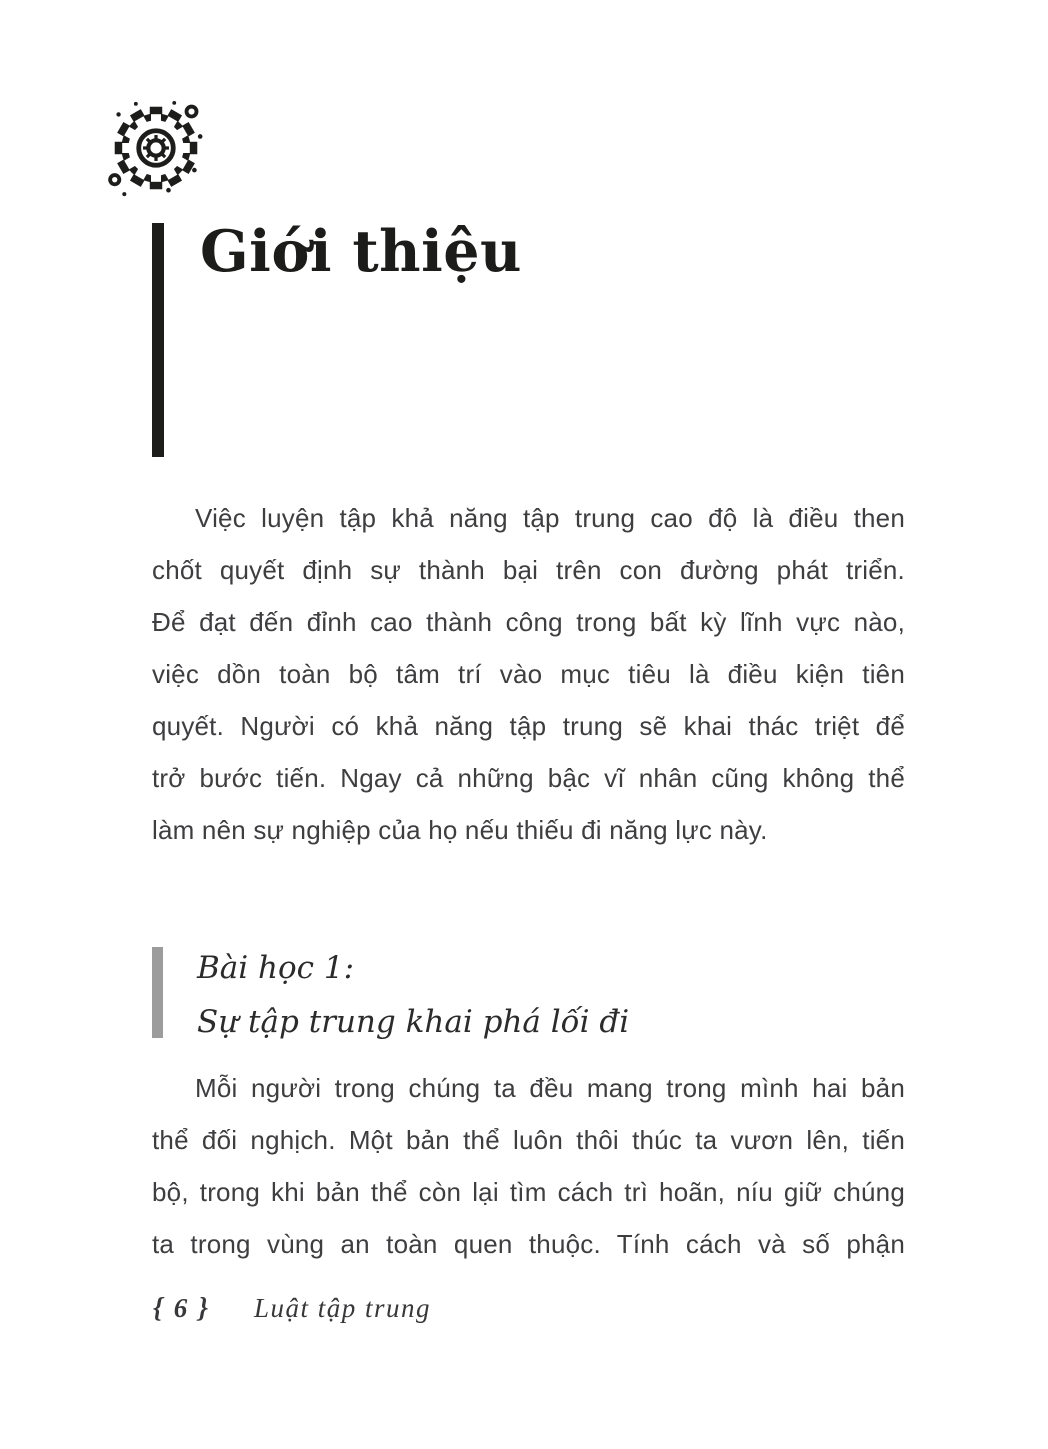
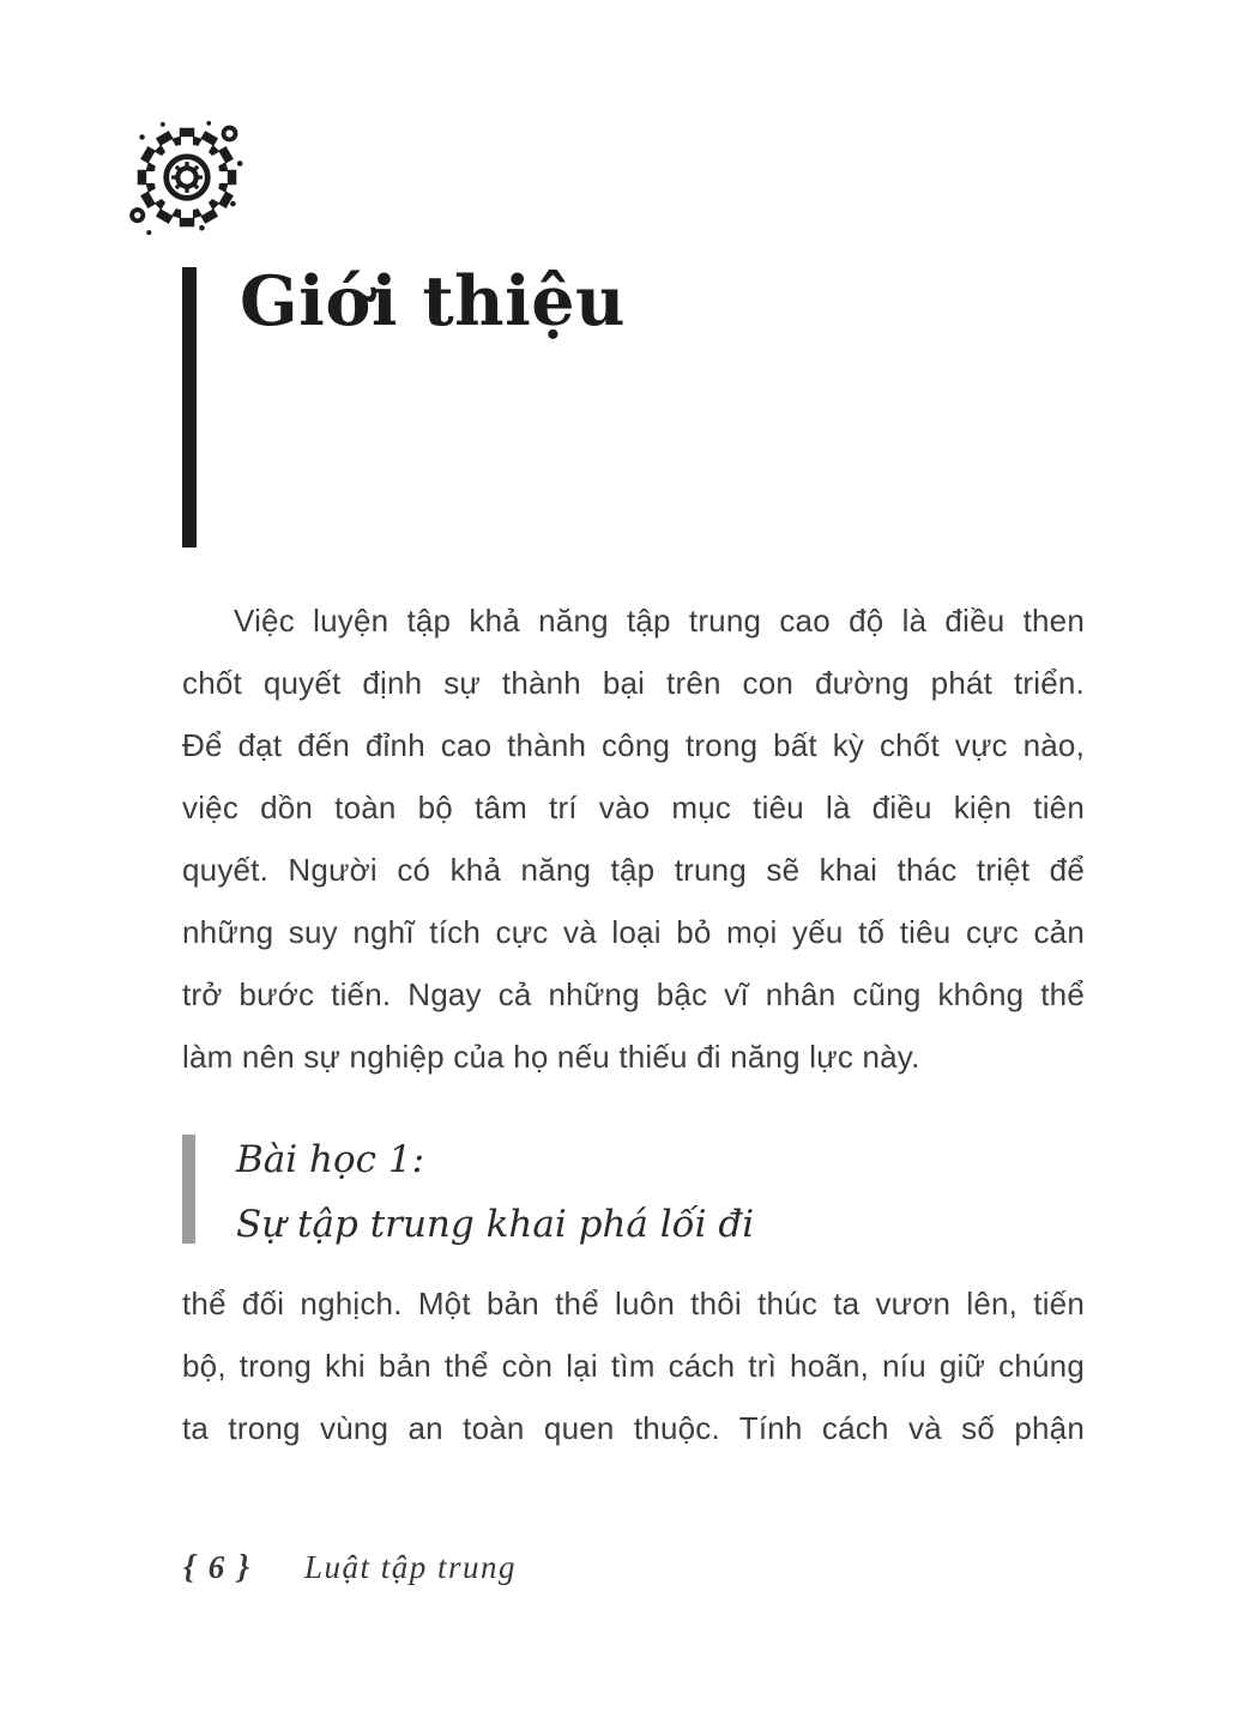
  Giới thiệu
  Việc luyện tập khả năng tập trung cao độ là điều then
  chốt quyết định sự thành bại trên con đường phát triển.
- Để đạt đến đỉnh cao thành công trong bất kỳ lĩnh vực nào,
+ Để đạt đến đỉnh cao thành công trong bất kỳ chốt vực nào,
  việc dồn toàn bộ tâm trí vào mục tiêu là điều kiện tiên
  quyết. Người có khả năng tập trung sẽ khai thác triệt để
+ những suy nghĩ tích cực và loại bỏ mọi yếu tố tiêu cực cản
  trở bước tiến. Ngay cả những bậc vĩ nhân cũng không thể
  làm nên sự nghiệp của họ nếu thiếu đi năng lực này.
  Bài học 1:
  Sự tập trung khai phá lối đi
- Mỗi người trong chúng ta đều mang trong mình hai bản
  thể đối nghịch. Một bản thể luôn thôi thúc ta vươn lên, tiến
  bộ, trong khi bản thể còn lại tìm cách trì hoãn, níu giữ chúng
  ta trong vùng an toàn quen thuộc. Tính cách và số phận
  {
  6
  }
  Luật tập trung
